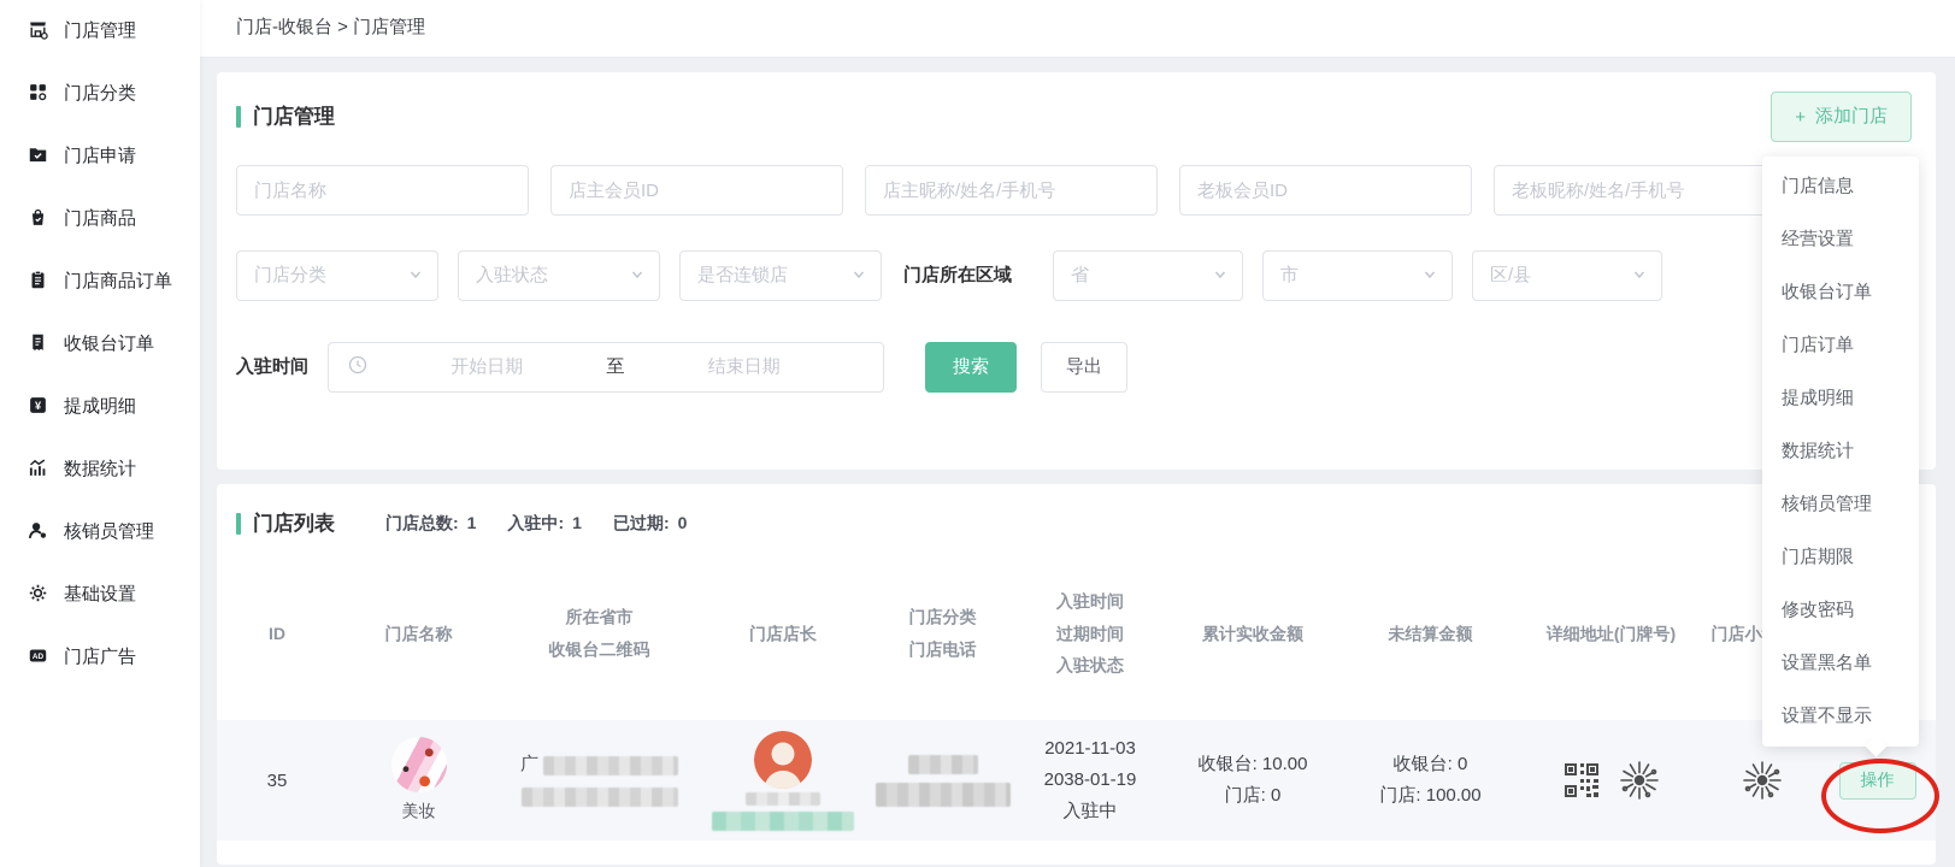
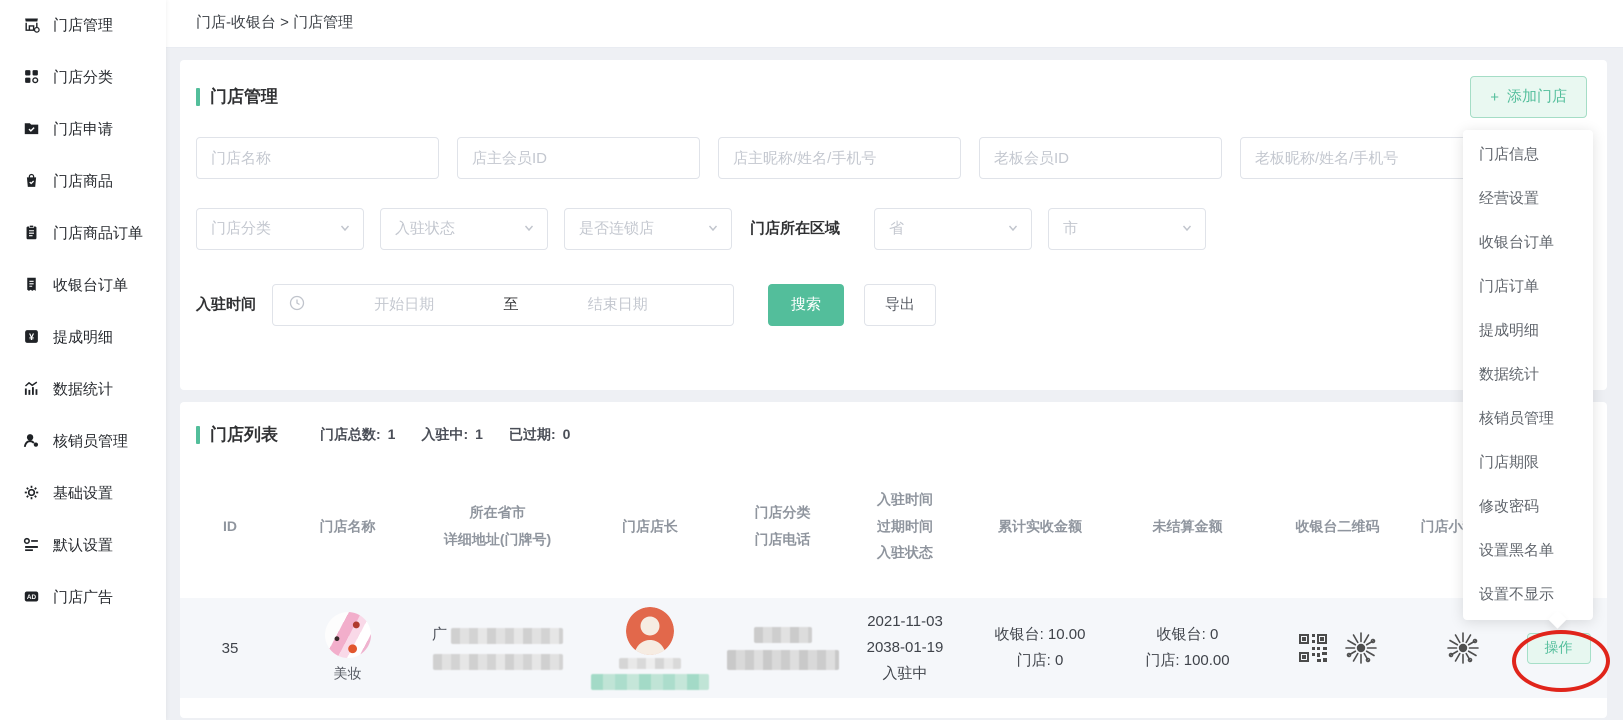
  门店管理
  门店分类
  门店申请
  门店商品
  门店商品订单
  收银台订单
  ¥
  提成明细
  数据统计
  核销员管理
  基础设置
+ 默认设置
  门店广告
  门店-收银台 > 门店管理
  门店管理
  +
  添加门店
  门店名称
  店主会员ID
  店主昵称/姓名/手机号
  老板会员ID
  老板昵称/姓名/手机号
  门店分类
  入驻状态
  是否连锁店
  门店所在区域
  省
  市
- 区/县
  入驻时间
  开始日期
  至
  结束日期
  搜索
  导出
  门店列表
  门店总数:
  1
  入驻中:
  1
  已过期:
  0
  ID
  门店名称
  所在省市
- 收银台二维码
+ 详细地址(门牌号)
  门店店长
  门店分类
  门店电话
  入驻时间
  过期时间
  入驻状态
  累计实收金额
  未结算金额
- 详细地址(门牌号)
+ 收银台二维码
  35
  美妆
  广
  2021-11-03
  2038-01-19
  入驻中
  收银台: 10.00
  门店: 0
  收银台: 0
  门店: 100.00
  操作
  门店信息
  经营设置
  收银台订单
  门店订单
  提成明细
  数据统计
  核销员管理
  门店期限
  修改密码
  设置黑名单
  设置不显示
